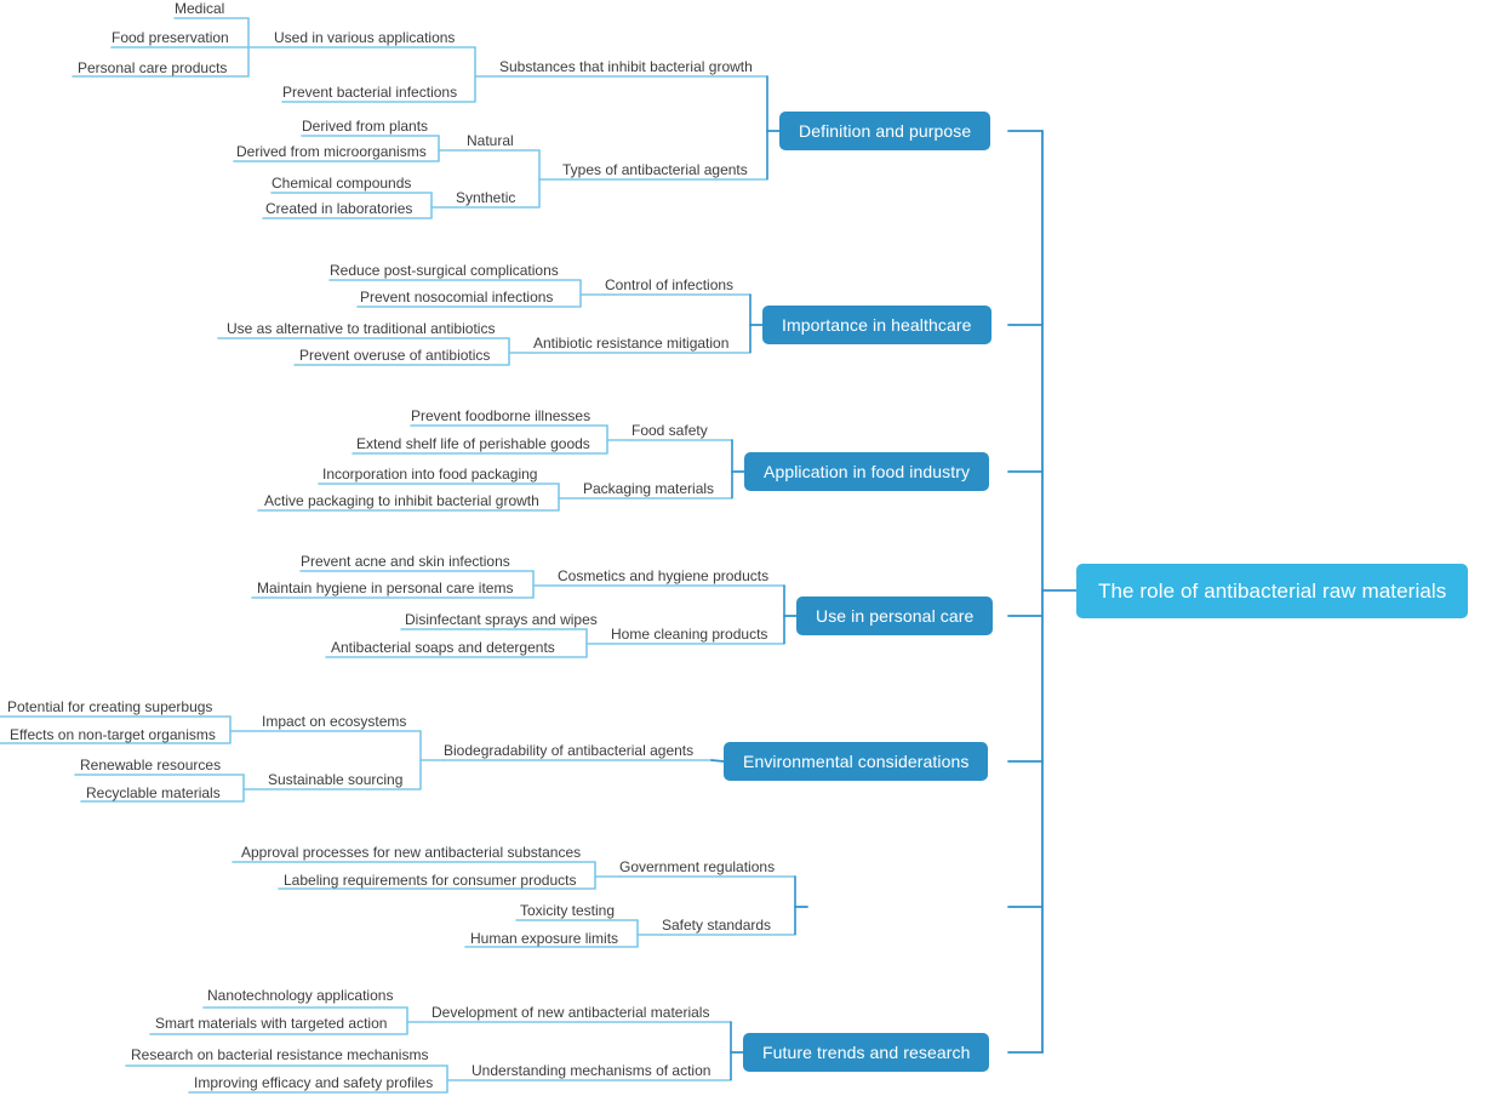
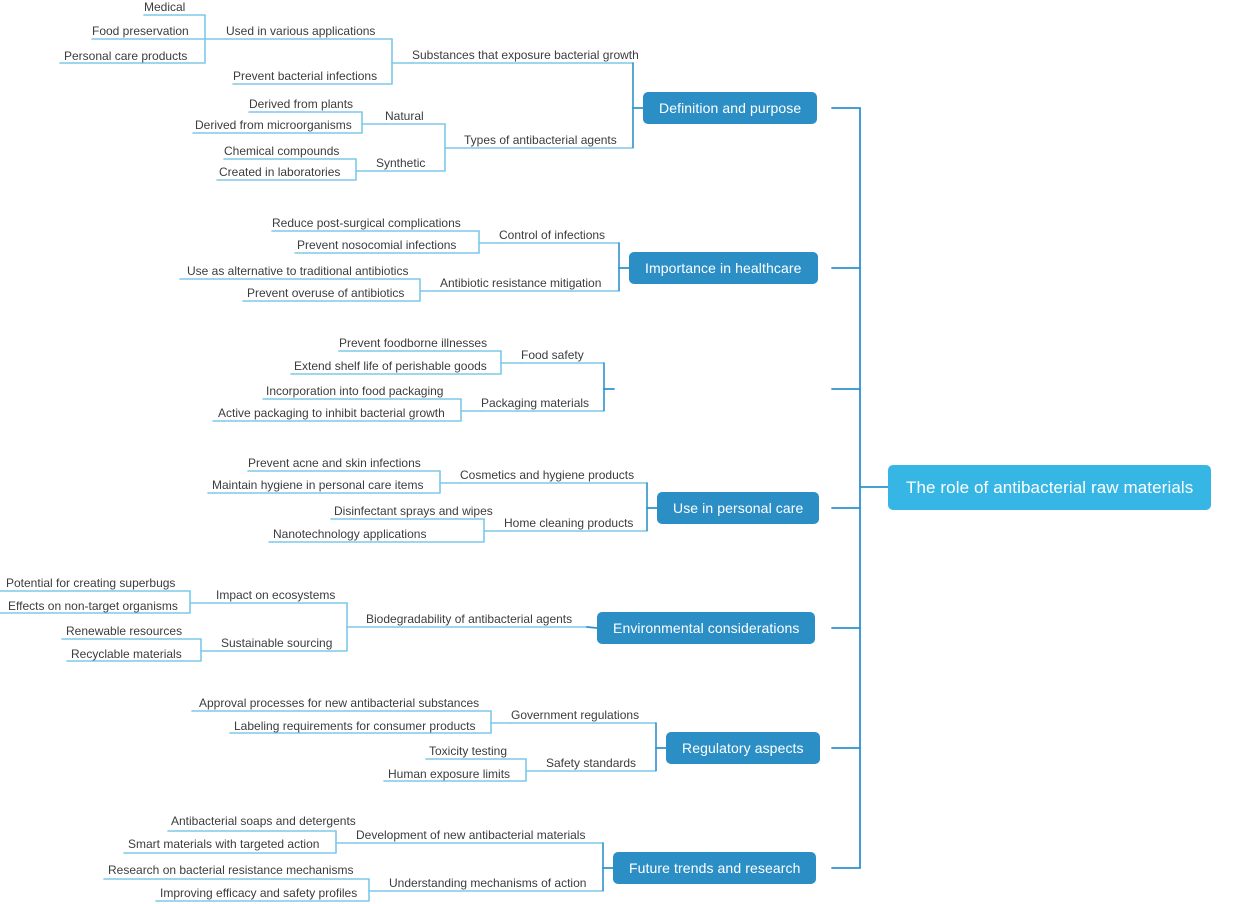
  The role of antibacterial raw materials
  Definition and purpose
  Importance in healthcare
- Application in food industry
  Use in personal care
  Environmental considerations
+ Regulatory aspects
  Future trends and research
- Substances that inhibit bacterial growth
+ Substances that exposure bacterial growth
  Used in various applications
  Medical
  Food preservation
  Personal care products
  Prevent bacterial infections
  Types of antibacterial agents
  Natural
  Derived from plants
  Derived from microorganisms
  Synthetic
  Chemical compounds
  Created in laboratories
  Control of infections
  Reduce post-surgical complications
  Prevent nosocomial infections
  Antibiotic resistance mitigation
  Use as alternative to traditional antibiotics
  Prevent overuse of antibiotics
  Food safety
  Prevent foodborne illnesses
  Extend shelf life of perishable goods
  Packaging materials
  Incorporation into food packaging
  Active packaging to inhibit bacterial growth
  Cosmetics and hygiene products
  Prevent acne and skin infections
  Maintain hygiene in personal care items
  Home cleaning products
  Disinfectant sprays and wipes
- Antibacterial soaps and detergents
+ Nanotechnology applications
  Biodegradability of antibacterial agents
  Impact on ecosystems
  Potential for creating superbugs
  Effects on non-target organisms
  Sustainable sourcing
  Renewable resources
  Recyclable materials
  Government regulations
  Approval processes for new antibacterial substances
  Labeling requirements for consumer products
  Safety standards
  Toxicity testing
  Human exposure limits
  Development of new antibacterial materials
- Nanotechnology applications
+ Antibacterial soaps and detergents
  Smart materials with targeted action
  Understanding mechanisms of action
  Research on bacterial resistance mechanisms
  Improving efficacy and safety profiles
